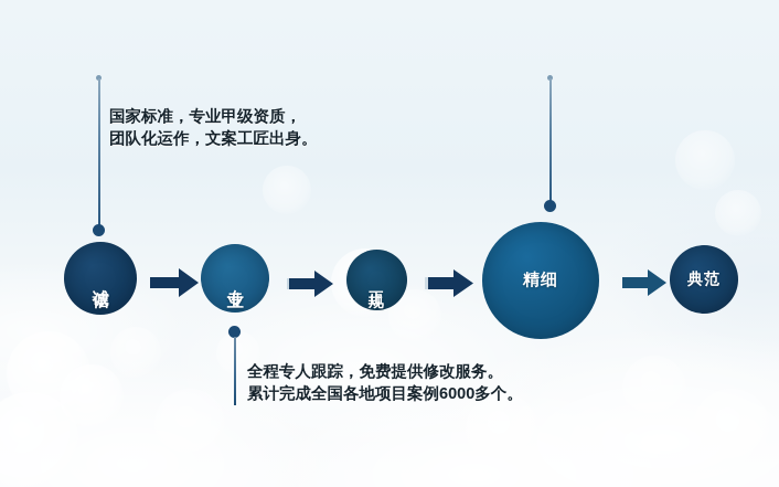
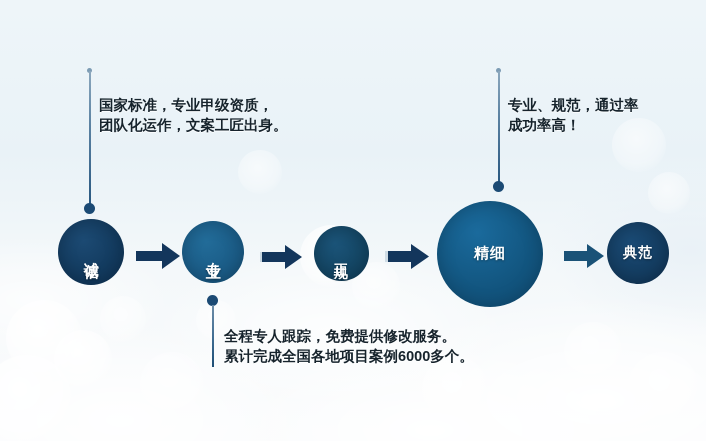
  国家标准，专业甲级资质，
  团队化运作，文案工匠出身。
+ 专业、规范，通过率
+ 成功率高！
  全程专人跟踪，免费提供修改服务。
  累计完成全国各地项目案例6000多个。
  精细
  典范
